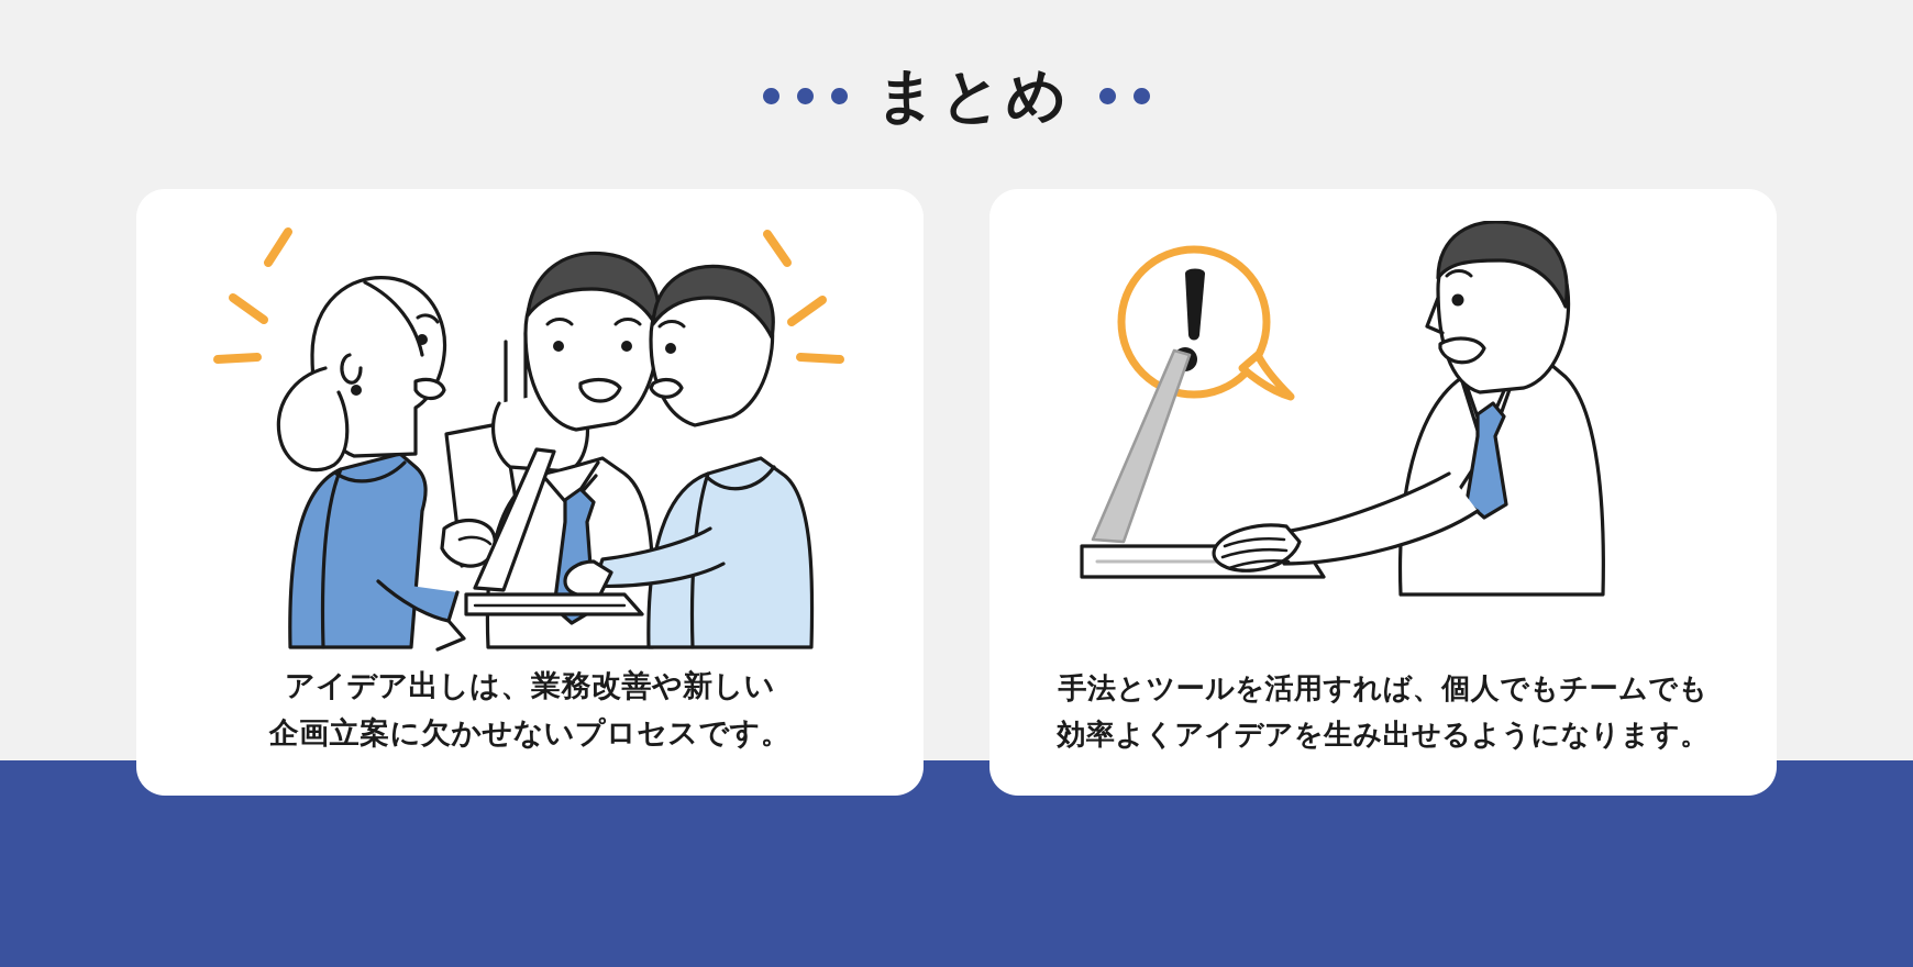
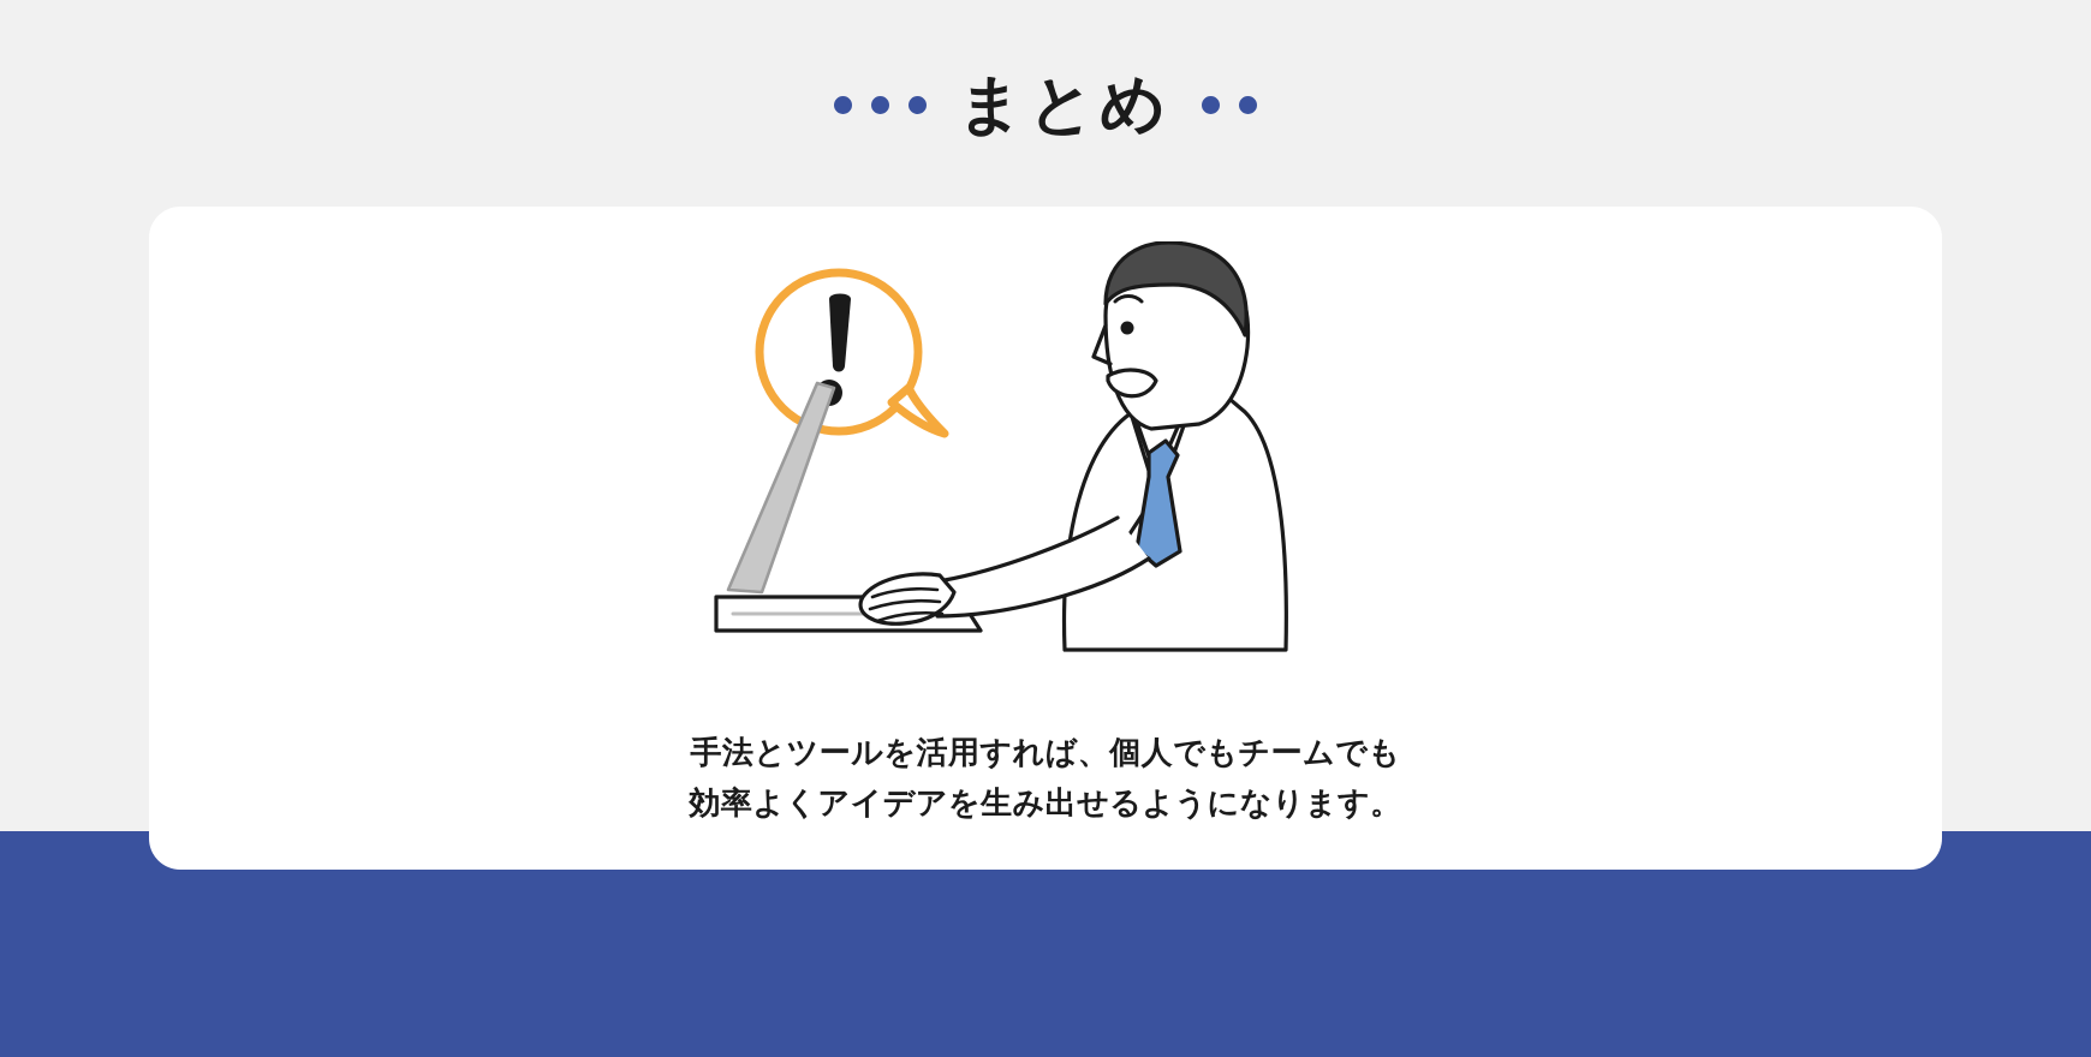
  まとめ
- アイデア出しは、業務改善や新しい
- 企画立案に欠かせないプロセスです。
  手法とツールを活用すれば、個人でもチームでも
  効率よくアイデアを生み出せるようになります。
